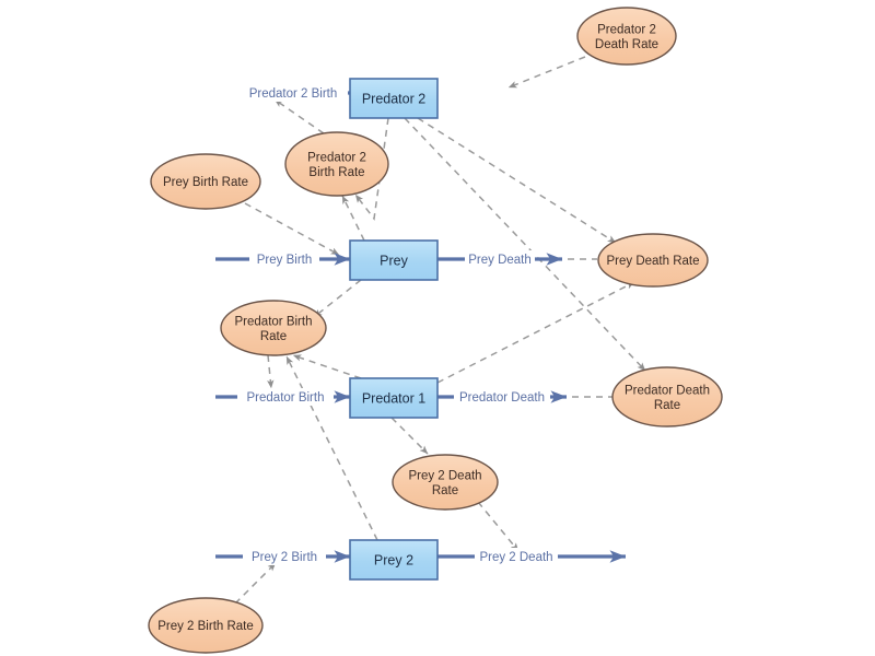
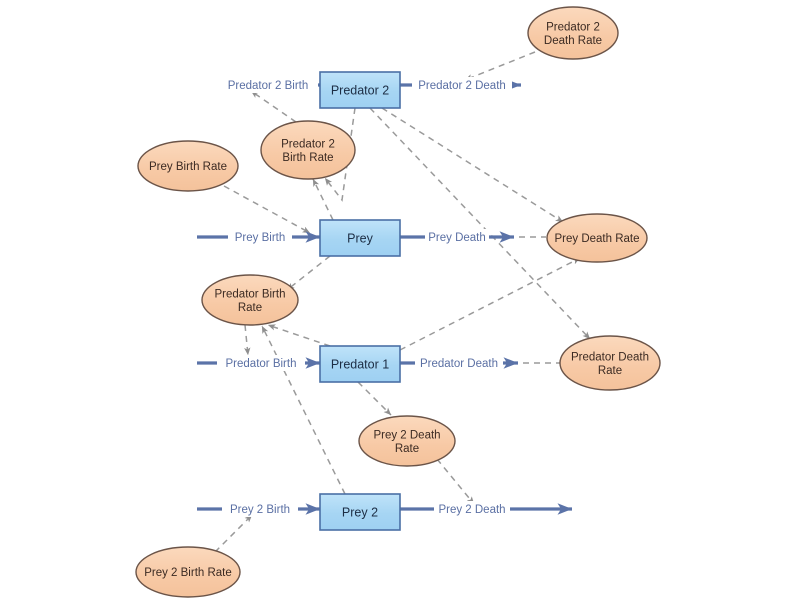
  Predator 2 Birth
+ Predator 2 Death
  Prey Birth
  Prey Death
  Predator Birth
  Predator Death
  Prey 2 Birth
  Prey 2 Death
  Predator 2
  Prey
  Predator 1
  Prey 2
  Predator 2
  Death Rate
  Predator 2
  Birth Rate
  Prey Birth Rate
  Prey Death Rate
  Predator Birth
  Rate
  Predator Death
  Rate
  Prey 2 Death
  Rate
  Prey 2 Birth Rate
